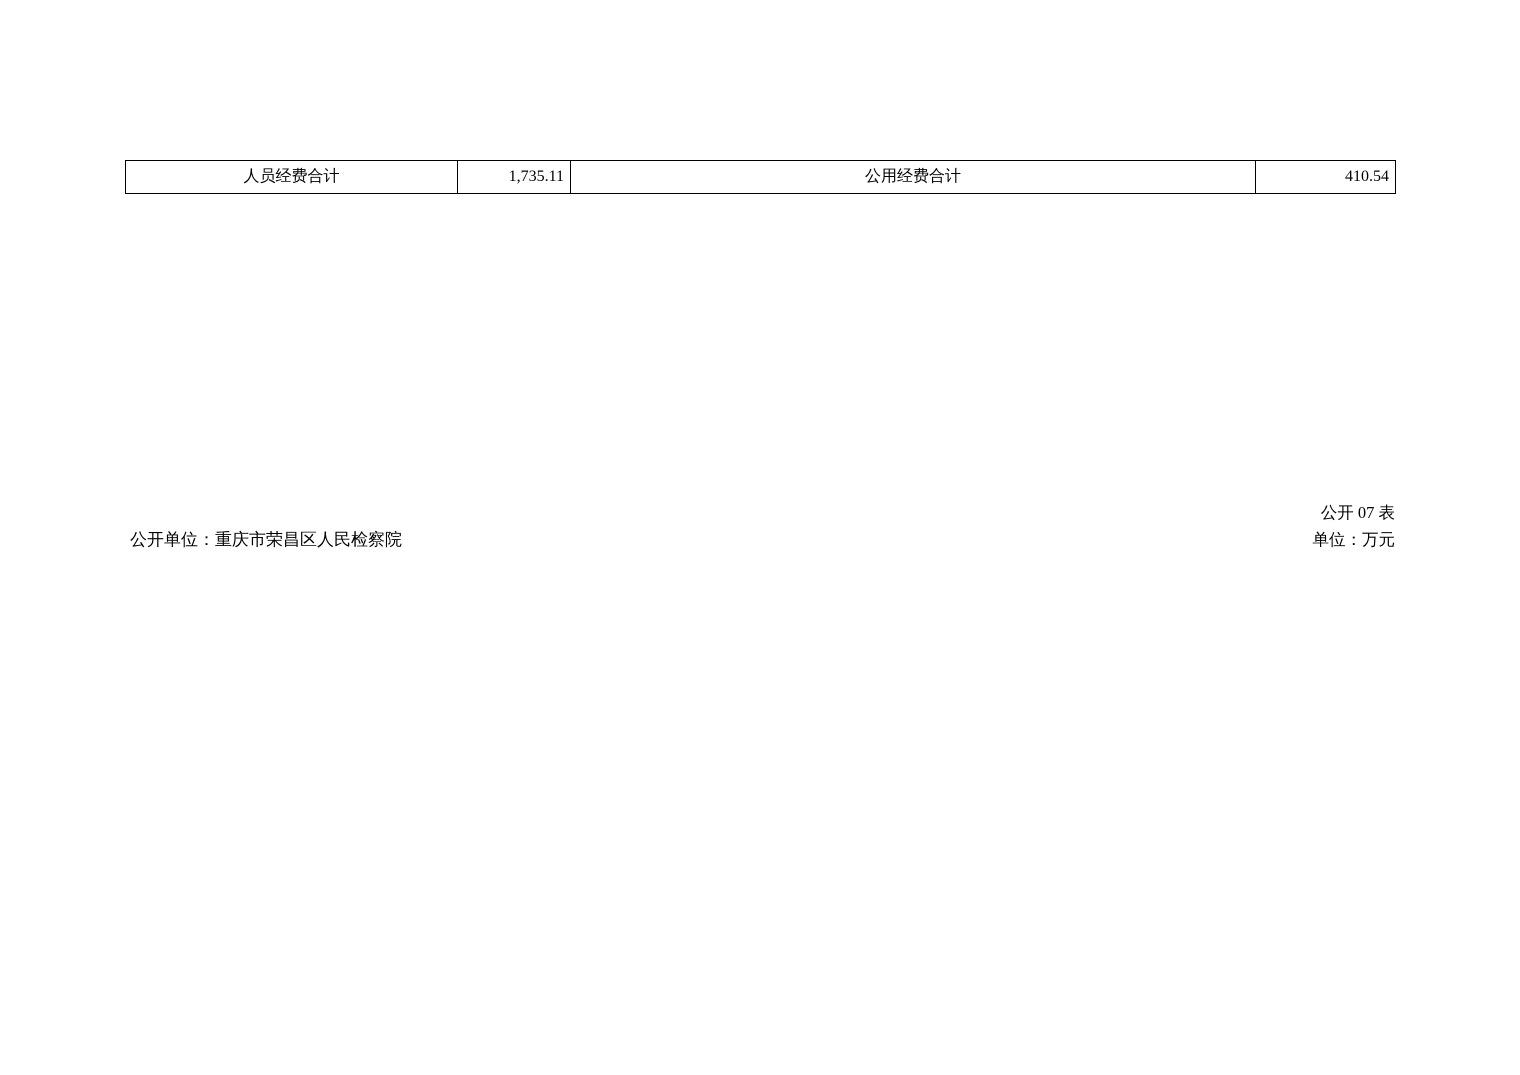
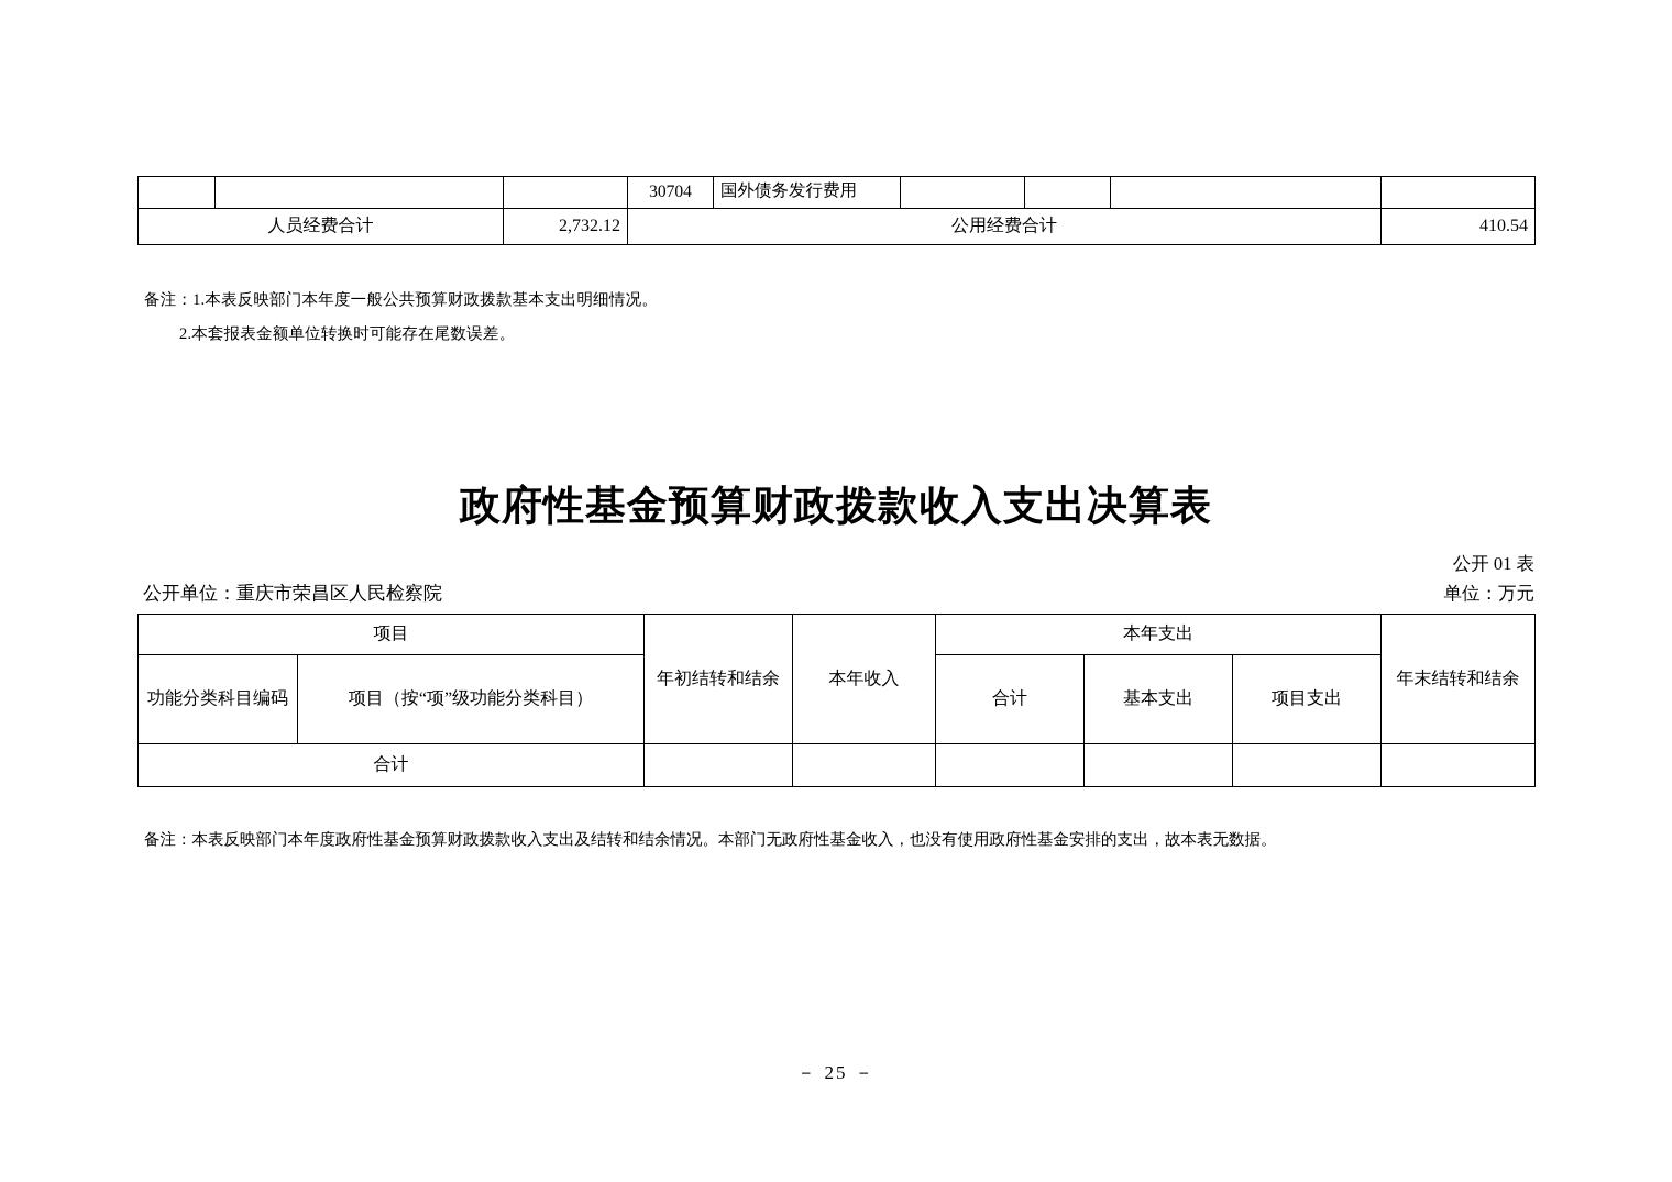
+ 			30704	国外债务发行费用
- 人员经费合计	1,735.11	公用经费合计	410.54
+ 人员经费合计	2,732.12	公用经费合计	410.54
+ 备注：1.本表反映部门本年度一般公共预算财政拨款基本支出明细情况。
+ 2.本套报表金额单位转换时可能存在尾数误差。
+ 政府性基金预算财政拨款收入支出决算表
- 公开 07 表
+ 公开 01 表
  公开单位：重庆市荣昌区人民检察院
  单位：万元
+ 项目	年初结转和结余	本年收入	本年支出	年末结转和结余
+ 功能分类科目编码	项目（按“项”级功能分类科目）	合计	基本支出	项目支出
+ 合计
+ 备注：本表反映部门本年度政府性基金预算财政拨款收入支出及结转和结余情况。本部门无政府性基金收入，也没有使用政府性基金安排的支出，故本表无数据。
+ － 25 －
